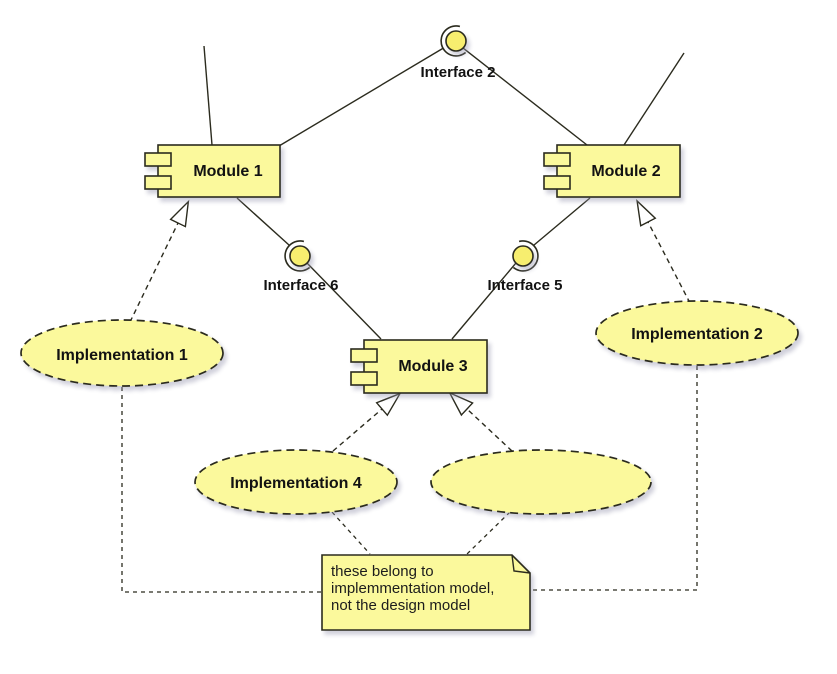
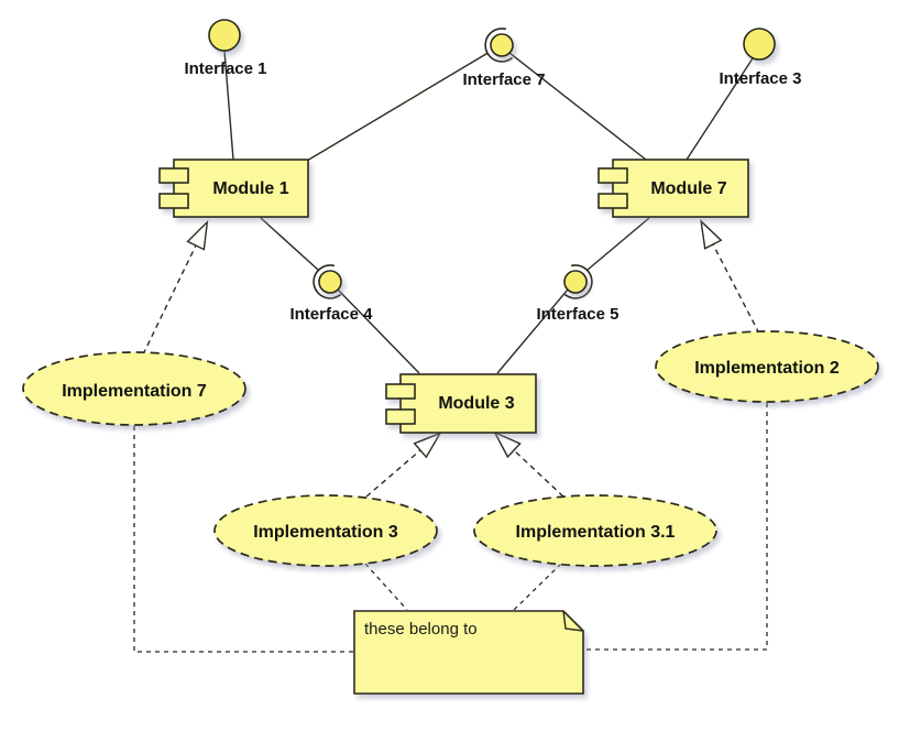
+ Interface 1
- Interface 2
+ Interface 7
+ Interface 3
- Interface 6
+ Interface 4
  Interface 5
  Module 1
- Module 2
+ Module 7
  Module 3
- Implementation 1
+ Implementation 7
  Implementation 2
- Implementation 4
+ Implementation 3
+ Implementation 3.1
  these belong to
- implemmentation model,
- not the design model
